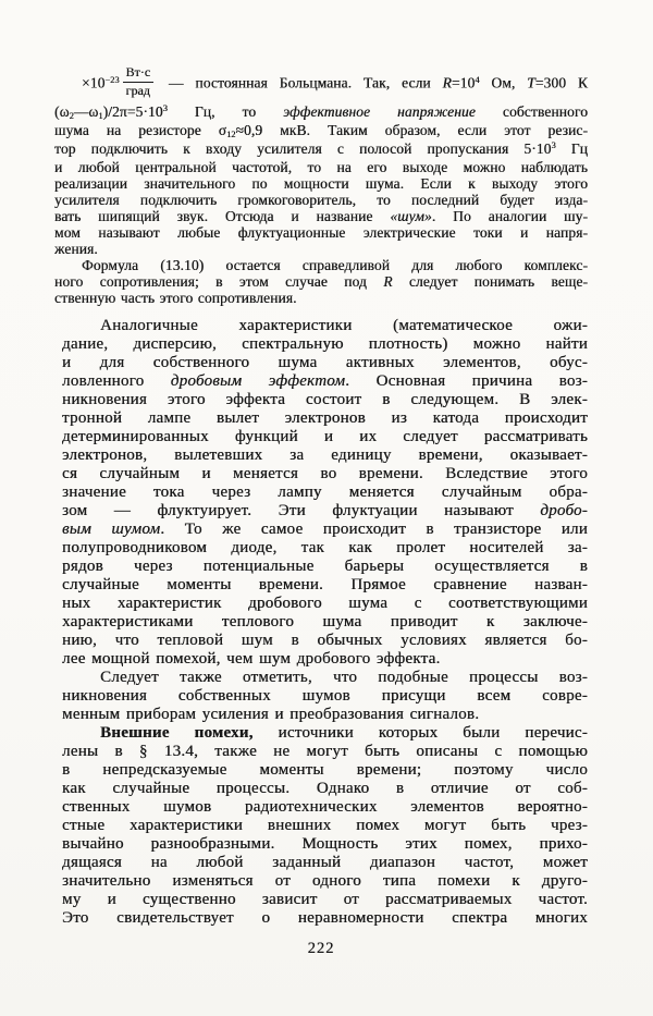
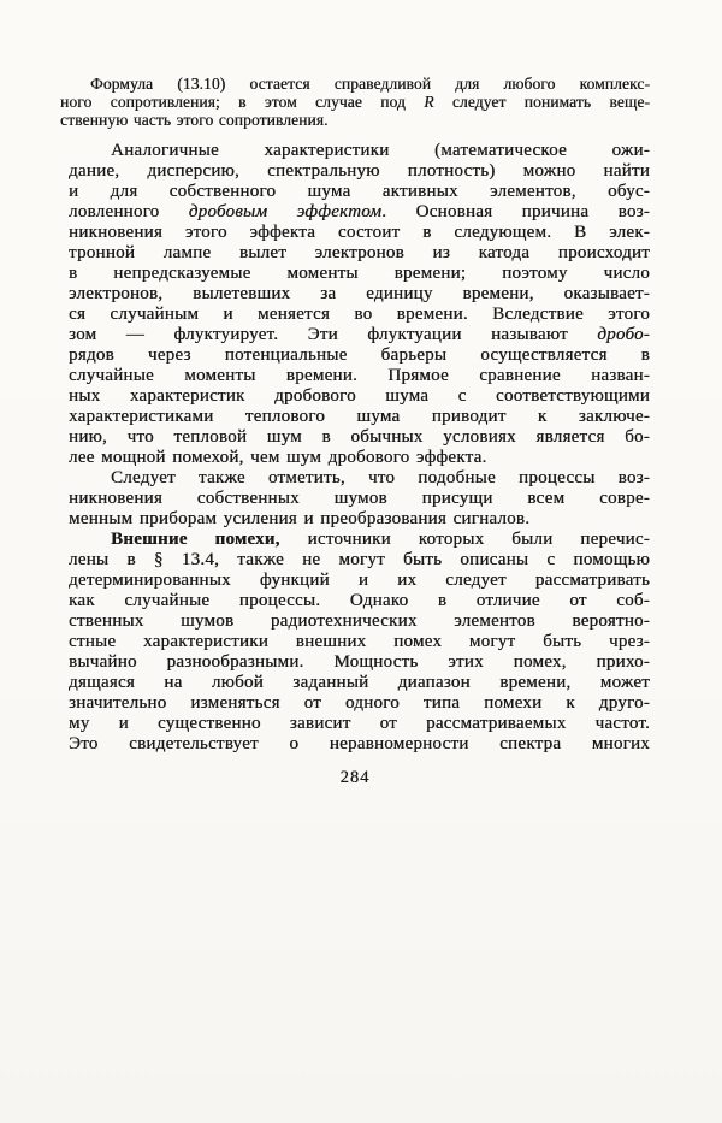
- ×10−23
- Вт·с
- град
- — постоянная Больцмана. Так, если R=104 Ом, T=300 К
- (ω2—ω1)/2π=5·103 Гц, то эффективное напряжение собственного
- шума на резисторе σ12≈0,9 мкВ. Таким образом, если этот резис-
- тор подключить к входу усилителя с полосой пропускания 5·103 Гц
- и любой центральной частотой, то на его выходе можно наблюдать
- реализации значительного по мощности шума. Если к выходу этого
- усилителя подключить громкоговоритель, то последний будет изда-
- вать шипящий звук. Отсюда и название «шум». По аналогии шу-
- мом называют любые флуктуационные электрические токи и напря-
- жения.
  Формула (13.10) остается справедливой для любого комплекс-
  ного сопротивления; в этом случае под R следует понимать веще-
  ственную часть этого сопротивления.
  Аналогичные характеристики (математическое ожи-
  дание, дисперсию, спектральную плотность) можно найти
  и для собственного шума активных элементов, обус-
  ловленного дробовым эффектом. Основная причина воз-
  никновения этого эффекта состоит в следующем. В элек-
  тронной лампе вылет электронов из катода происходит
- детерминированных функций и их следует рассматривать
+ в непредсказуемые моменты времени; поэтому число
  электронов, вылетевших за единицу времени, оказывает-
  ся случайным и меняется во времени. Вследствие этого
- значение тока через лампу меняется случайным обра-
  зом — флуктуирует. Эти флуктуации называют дробо-
- вым шумом. То же самое происходит в транзисторе или
- полупроводниковом диоде, так как пролет носителей за-
  рядов через потенциальные барьеры осуществляется в
  случайные моменты времени. Прямое сравнение назван-
  ных характеристик дробового шума с соответствующими
  характеристиками теплового шума приводит к заключе-
  нию, что тепловой шум в обычных условиях является бо-
  лее мощной помехой, чем шум дробового эффекта.
  Следует также отметить, что подобные процессы воз-
  никновения собственных шумов присущи всем совре-
  менным приборам усиления и преобразования сигналов.
  Внешние помехи, источники которых были перечис-
  лены в § 13.4, также не могут быть описаны с помощью
- в непредсказуемые моменты времени; поэтому число
+ детерминированных функций и их следует рассматривать
  как случайные процессы. Однако в отличие от соб-
  ственных шумов радиотехнических элементов вероятно-
  стные характеристики внешних помех могут быть чрез-
  вычайно разнообразными. Мощность этих помех, прихо-
- дящаяся на любой заданный диапазон частот, может
+ дящаяся на любой заданный диапазон времени, может
  значительно изменяться от одного типа помехи к друго-
  му и существенно зависит от рассматриваемых частот.
  Это свидетельствует о неравномерности спектра многих
- 222
+ 284
